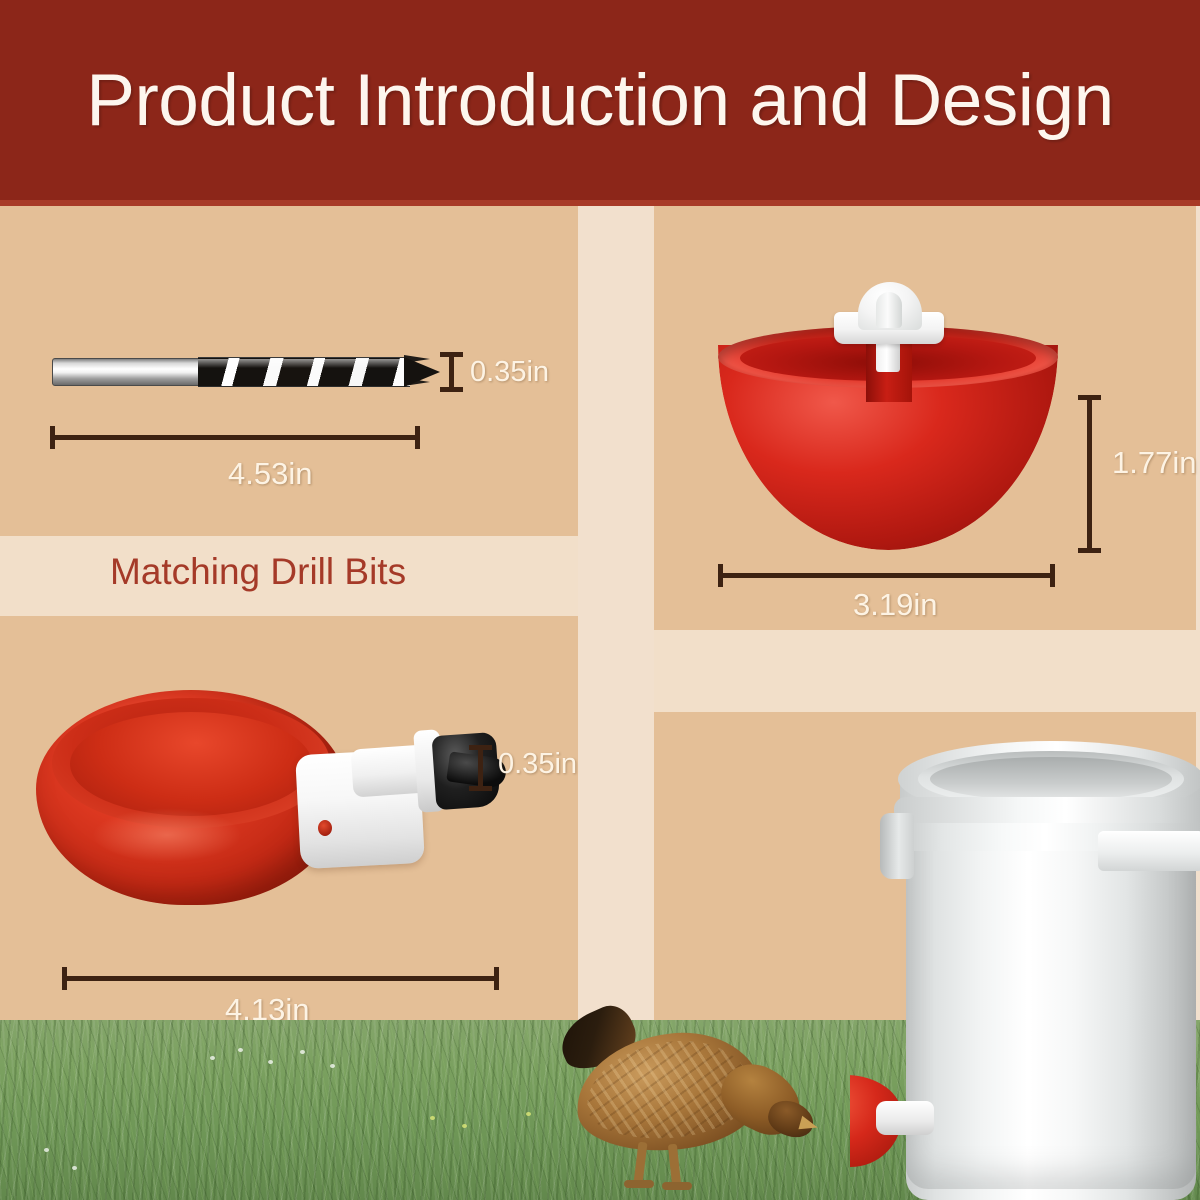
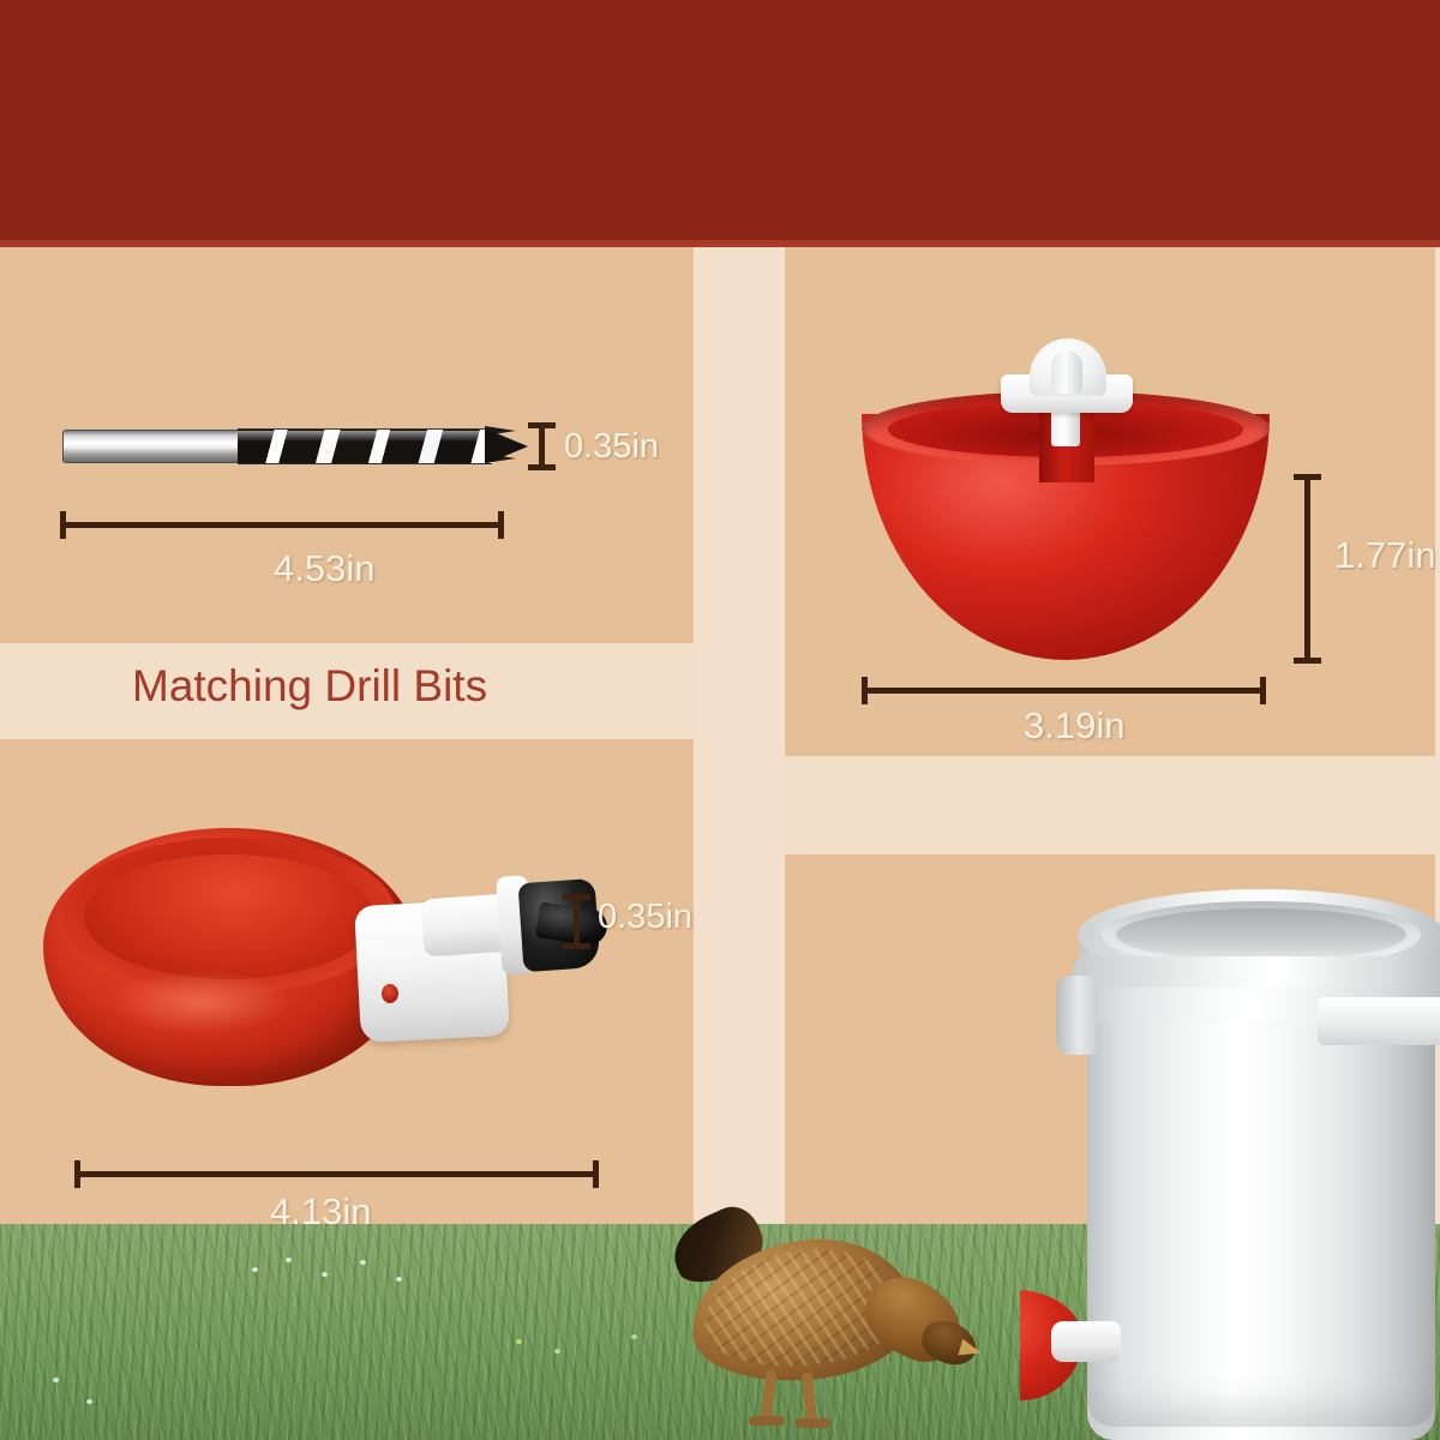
- Product Introduction and Design
  0.35in
  4.53in
  Matching Drill Bits
  1.77in
  3.19in
  0.35in
  4.13in
